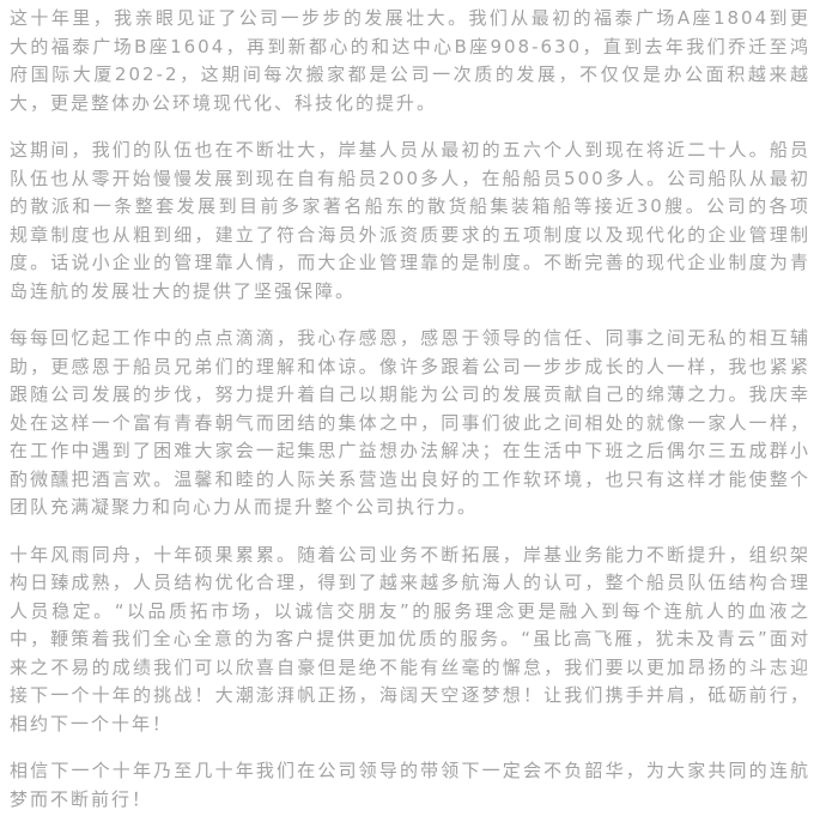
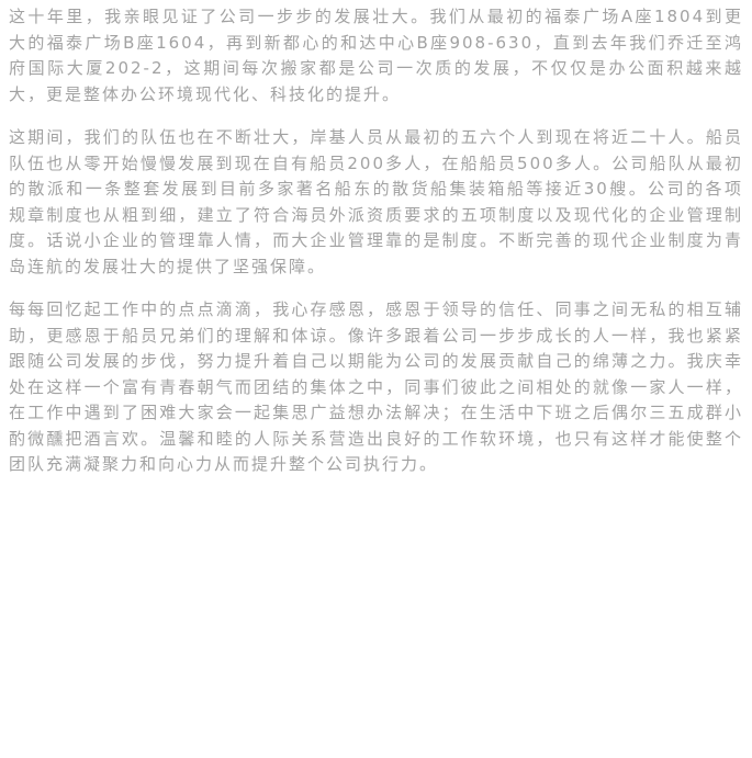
  这十年里，我亲眼见证了公司一步步的发展壮大。我们从最初的福泰广场A座1804到更大的福泰广场B座1604，再到新都心的和达中心B座908-630，直到去年我们乔迁至鸿府国际大厦202-2，这期间每次搬家都是公司一次质的发展，不仅仅是办公面积越来越大，更是整体办公环境现代化、科技化的提升。
  这期间，我们的队伍也在不断壮大，岸基人员从最初的五六个人到现在将近二十人。船员队伍也从零开始慢慢发展到现在自有船员200多人，在船船员500多人。公司船队从最初的散派和一条整套发展到目前多家著名船东的散货船集装箱船等接近30艘。公司的各项规章制度也从粗到细，建立了符合海员外派资质要求的五项制度以及现代化的企业管理制度。话说小企业的管理靠人情，而大企业管理靠的是制度。不断完善的现代企业制度为青岛连航的发展壮大的提供了坚强保障。
  每每回忆起工作中的点点滴滴，我心存感恩，感恩于领导的信任、同事之间无私的相互辅助，更感恩于船员兄弟们的理解和体谅。像许多跟着公司一步步成长的人一样，我也紧紧跟随公司发展的步伐，努力提升着自己以期能为公司的发展贡献自己的绵薄之力。我庆幸处在这样一个富有青春朝气而团结的集体之中，同事们彼此之间相处的就像一家人一样，在工作中遇到了困难大家会一起集思广益想办法解决；在生活中下班之后偶尔三五成群小酌微醺把酒言欢。温馨和睦的人际关系营造出良好的工作软环境，也只有这样才能使整个团队充满凝聚力和向心力从而提升整个公司执行力。
- 十年风雨同舟，十年硕果累累。随着公司业务不断拓展，岸基业务能力不断提升，组织架构日臻成熟，人员结构优化合理，得到了越来越多航海人的认可，整个船员队伍结构合理人员稳定。“以品质拓市场，以诚信交朋友”的服务理念更是融入到每个连航人的血液之中，鞭策着我们全心全意的为客户提供更加优质的服务。“虽比高飞雁，犹未及青云”面对来之不易的成绩我们可以欣喜自豪但是绝不能有丝毫的懈怠，我们要以更加昂扬的斗志迎接下一个十年的挑战！大潮澎湃帆正扬，海阔天空逐梦想！让我们携手并肩，砥砺前行，相约下一个十年！
- 相信下一个十年乃至几十年我们在公司领导的带领下一定会不负韶华，为大家共同的连航梦而不断前行！
